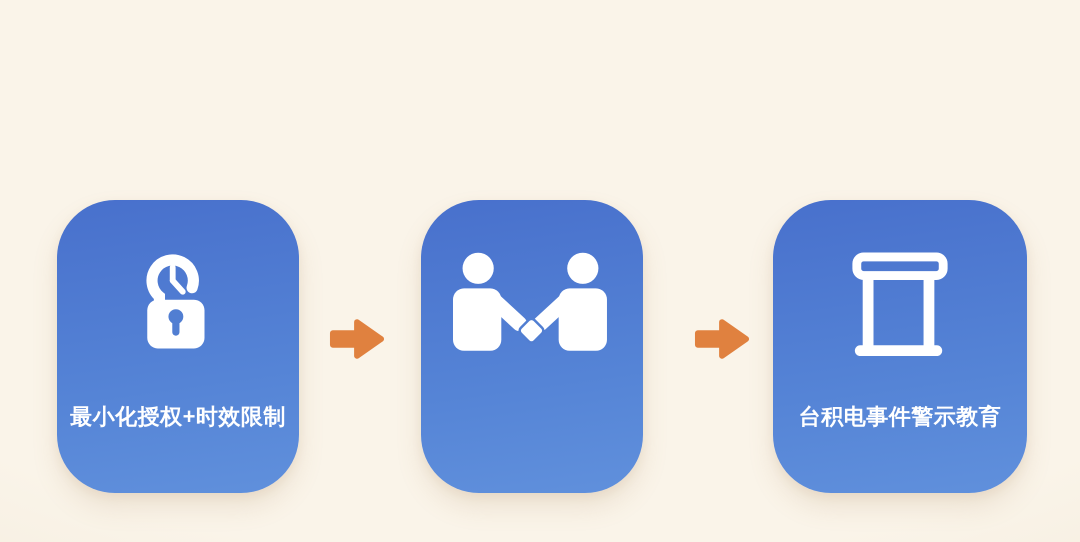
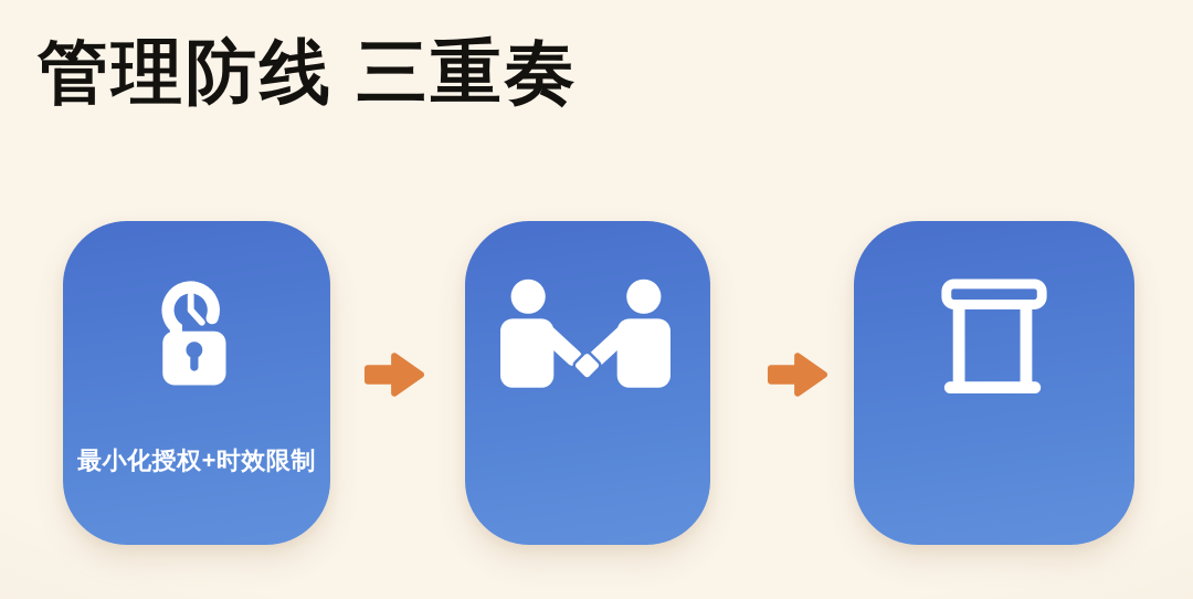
+ 管理防线 三重奏
  最小化授权+时效限制
- 台积电事件警示教育
